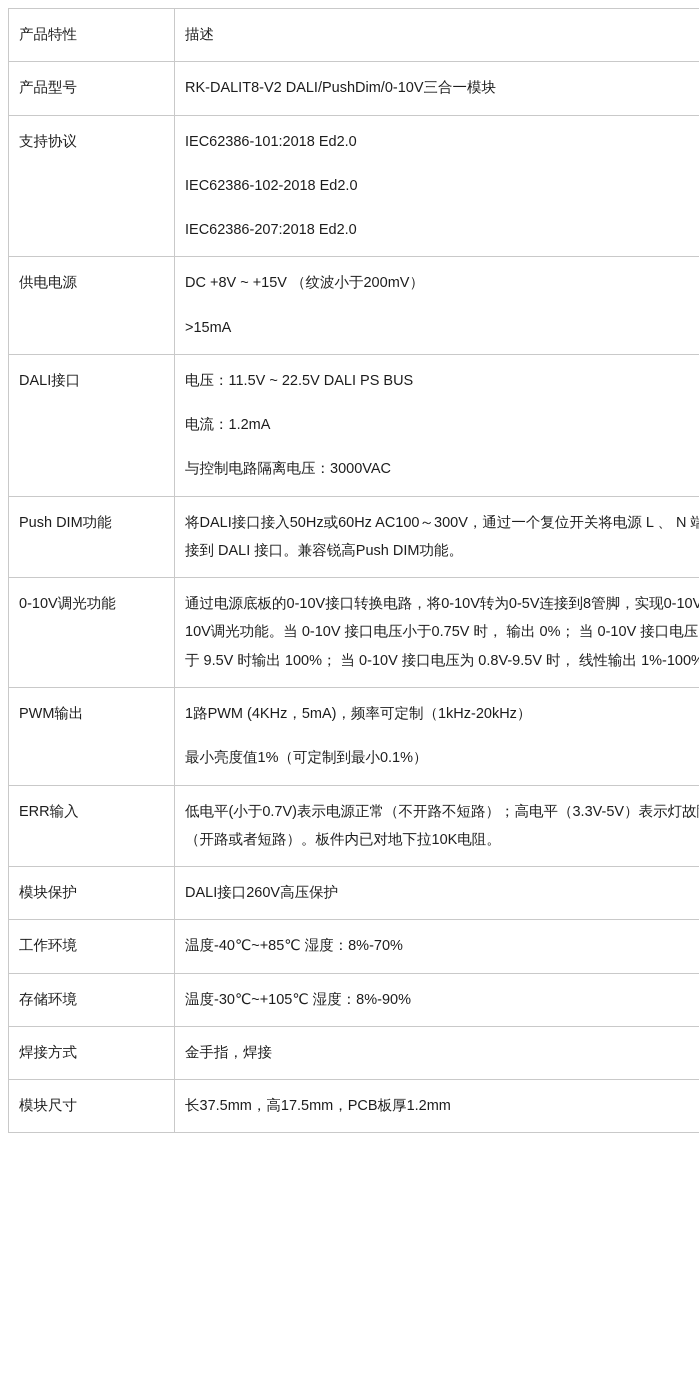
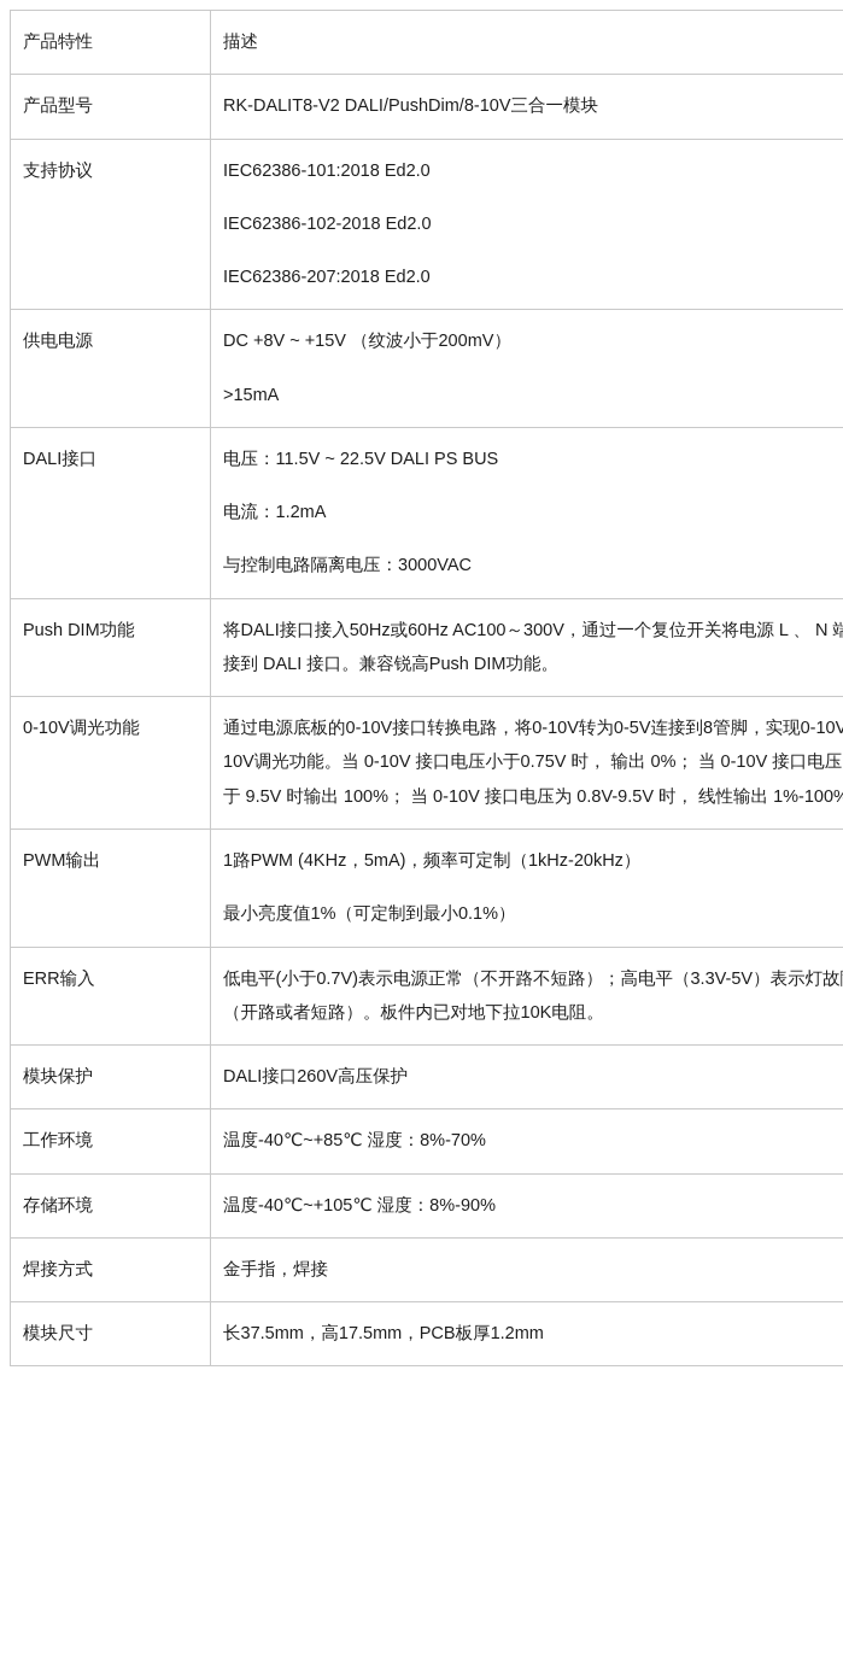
  产品特性	描述
- 产品型号	RK-DALIT8-V2 DALI/PushDim/0-10V三合一模块
+ 产品型号	RK-DALIT8-V2 DALI/PushDim/8-10V三合一模块
  支持协议	IEC62386-101:2018 Ed2.0 IEC62386-102-2018 Ed2.0 IEC62386-207:2018 Ed2.0
  供电电源	DC +8V ~ +15V （纹波小于200mV） >15mA
  DALI接口	电压：11.5V ~ 22.5V DALI PS BUS 电流：1.2mA 与控制电路隔离电压：3000VAC
  Push DIM功能	将DALI接口接入50Hz或60Hz AC100～300V，通过一个复位开关将电源 L 、 N 端接到 DALI 接口。兼容锐高Push DIM功能。
  0-10V调光功能	通过电源底板的0-10V接口转换电路，将0-10V转为0-5V连接到8管脚，实现0-10V10V调光功能。当 0-10V 接口电压小于0.75V 时， 输出 0%； 当 0-10V 接口电压于 9.5V 时输出 100%； 当 0-10V 接口电压为 0.8V-9.5V 时， 线性输出 1%-100%
  PWM输出	1路PWM (4KHz，5mA)，频率可定制（1kHz-20kHz） 最小亮度值1%（可定制到最小0.1%）
  ERR输入	低电平(小于0.7V)表示电源正常（不开路不短路）；高电平（3.3V-5V）表示灯故（开路或者短路）。板件内已对地下拉10K电阻。
  模块保护	DALI接口260V高压保护
  工作环境	温度-40℃~+85℃ 湿度：8%-70%
- 存储环境	温度-30℃~+105℃ 湿度：8%-90%
+ 存储环境	温度-40℃~+105℃ 湿度：8%-90%
  焊接方式	金手指，焊接
  模块尺寸	长37.5mm，高17.5mm，PCB板厚1.2mm
